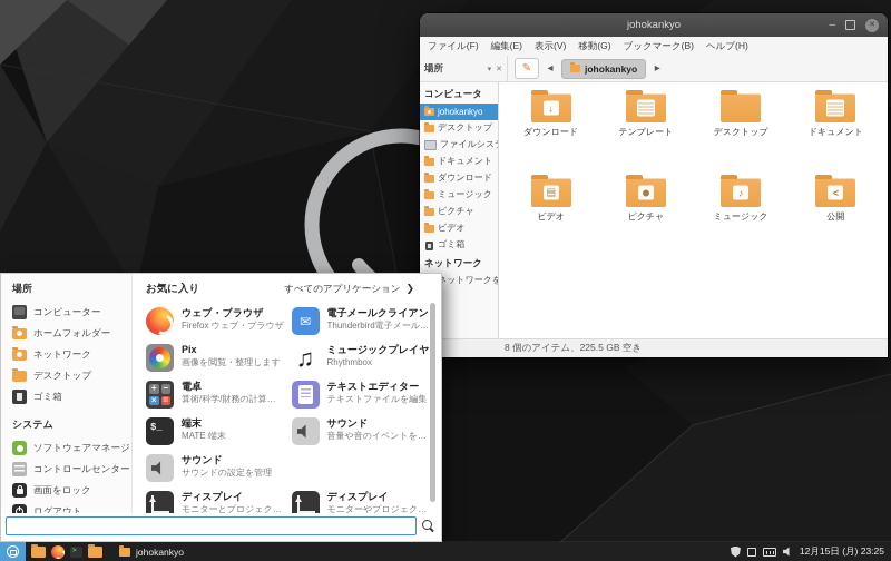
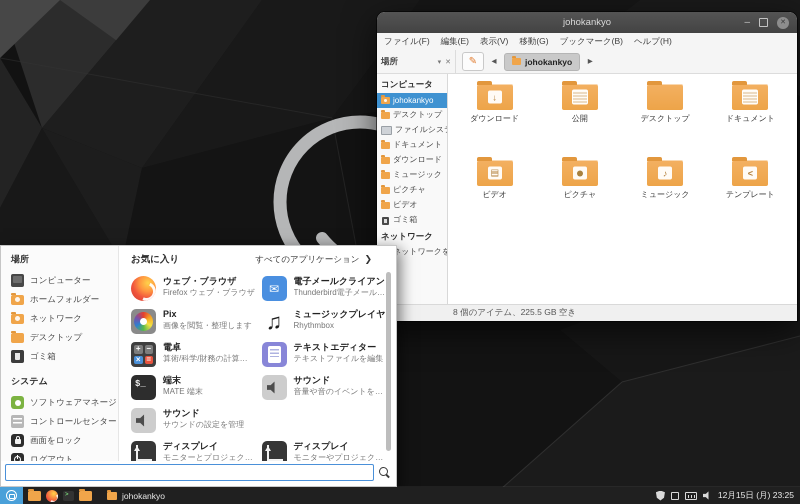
  johokankyo
  –
  ファイル(F)
  編集(E)
  表示(V)
  移動(G)
  ブックマーク(B)
  ヘルプ(H)
  場所
  ✎
  ◂
  johokankyo
  ▸
  コンピュータ
  johokankyo
  デスクトップ
  ファイルシス
  ドキュメント
  ダウンロード
  ミュージック
  ピクチャ
  ビデオ
  ゴミ箱
  ネットワーク
  ネットワークを
  ↓
  ダウンロード
- テンプレート
+ 公開
  デスクトップ
  ドキュメント
  ▤
  ビデオ
  ピクチャ
  ♪
  ミュージック
  <
- 公開
+ テンプレート
  8 個のアイテム、225.5 GB 空き
  場所
  コンピューター
  ホームフォルダー
  ネットワーク
  デスクトップ
  ゴミ箱
  システム
  ソフトウェアマネージ
  コントロールセンター
  画面をロック
  ログアウト
  お気に入り
  すべてのアプリケーション
  ❯
  ウェブ・ブラウザ
  Firefox ウェブ・ブラウザ
  ✉
  電子メールクライアン
  Thunderbird電子メールク
  Pix
  画像を閲覧・整理します
  ♫
  ミュージックプレイヤ
  Rhythmbox
  +
  −
  ×
  =
  電卓
  算術/科学/財務の計算を行
  テキストエディター
  テキストファイルを編集
  $_
  端末
  MATE 端末
  サウンド
  サウンド
  サウンドの設定を管理
  ディスプレイ
  ディスプレイ
  johokankyo
  12月15日 (月) 23:25
